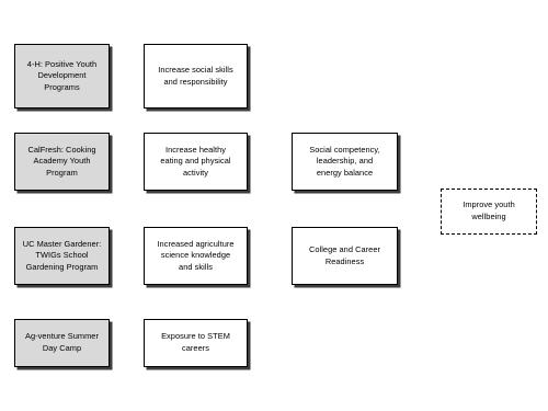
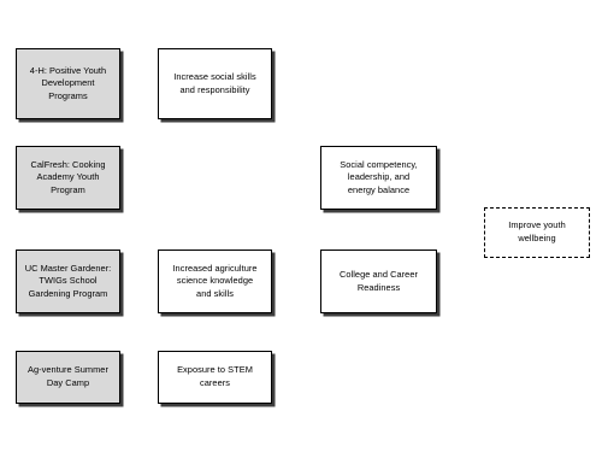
  4-H: Positive Youth
  Development
  Programs
  CalFresh: Cooking
  Academy Youth
  Program
  UC Master Gardener:
  TWIGs School
  Gardening Program
  Ag-venture Summer
  Day Camp
  Increase social skills
  and responsibility
- Increase healthy
- eating and physical
- activity
  Increased agriculture
  science knowledge
  and skills
  Exposure to STEM
  careers
  Social competency,
  leadership, and
  energy balance
  College and Career
  Readiness
  Improve youth
  wellbeing
